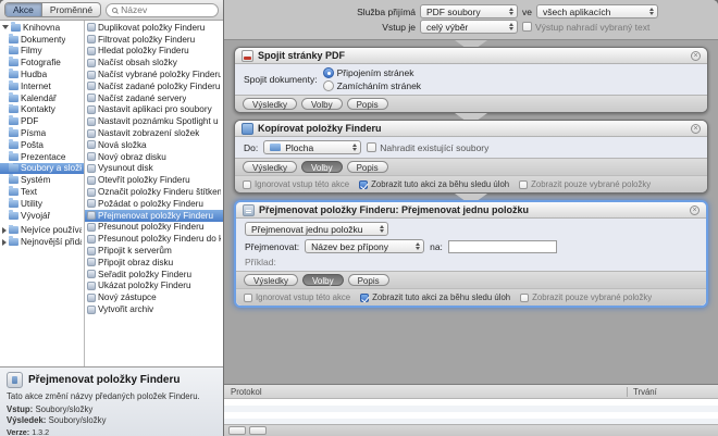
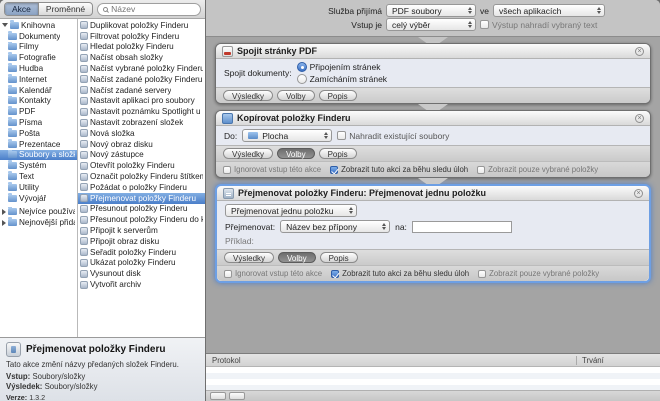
  Akce
  Proměnné
  Název
  Knihovna
  Dokumenty
  Filmy
  Fotografie
  Hudba
  Internet
  Kalendář
  Kontakty
  PDF
  Písma
  Pošta
  Prezentace
  Soubory a slož
  Systém
  Text
  Utility
  Vývojář
  Nejvíce používa
  Nejnovější přid
  Duplikovat položky Finderu
  Filtrovat položky Finderu
  Hledat položky Finderu
  Načíst obsah složky
  Načíst vybrané položky Finderu
  Načíst zadané položky Finderu
  Načíst zadané servery
  Nastavit aplikaci pro soubory
  Nastavit zobrazení složek
  Nová složka
  Nový obraz disku
- Vysunout disk
+ Nový zástupce
  Otevřít položky Finderu
  Označit položky Finderu štítke
  Požádat o položky Finderu
  Přejmenovat položky Finderu
  Přesunout položky Finderu
  Přesunout položky Finderu do
  Připojit k serverům
  Připojit obraz disku
  Seřadit položky Finderu
  Ukázat položky Finderu
- Nový zástupce
+ Vysunout disk
  Vytvořit archiv
  Přejmenovat položky Finderu
- Tato akce změní názvy předaných položek Finderu.
+ Tato akce změní názvy předaných složek Finderu.
  Vstup: Soubory/složky
  Výsledek: Soubory/složky
  Verze: 1.3.2
  Služba přijímá
  PDF soubory
  ve
  všech aplikacích
  Vstup je
  celý výběr
  Výstup nahradí vybraný text
  Spojit stránky PDF
  Spojit dokumenty:
  Připojením stránek
  Zamícháním stránek
  Výsledky
  Volby
  Popis
  Kopírovat položky Finderu
  Do:
  Plocha
  Nahradit existující soubory
  Výsledky
  Volby
  Popis
  Ignorovat vstup této akce
  Zobrazit tuto akci za běhu sledu úloh
  Zobrazit pouze vybrané položky
  Přejmenovat položky Finderu: Přejmenovat jednu položku
  Přejmenovat jednu položku
  Přejmenovat:
  Název bez přípony
  na:
  Příklad:
  Výsledky
  Volby
  Popis
  Ignorovat vstup této akce
  Zobrazit tuto akci za běhu sledu úloh
  Zobrazit pouze vybrané položky
  Protokol
  Trvání
